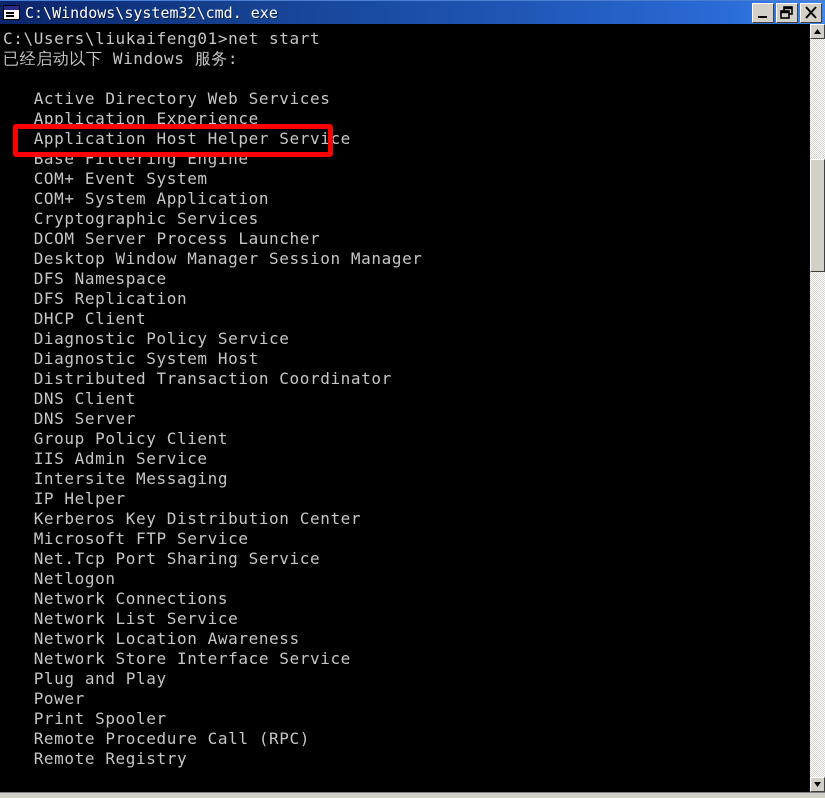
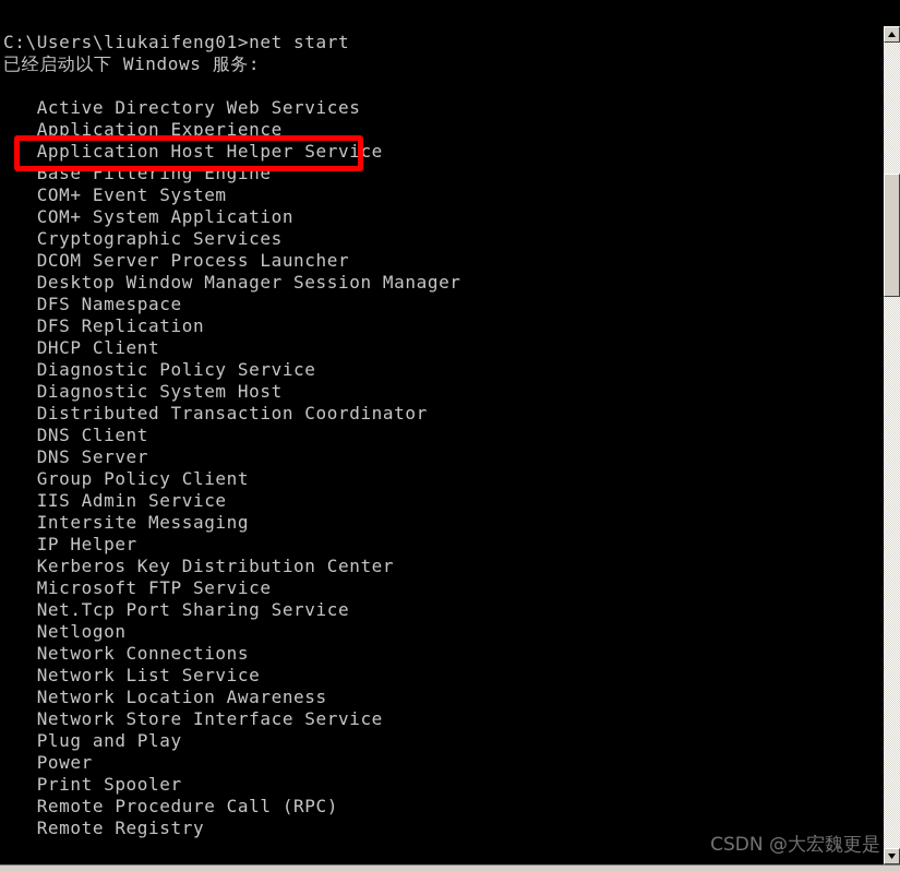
- C:\Windows\system32\cmd. exe
  C:\Users\liukaifeng01>net start
  已经启动以下 Windows 服务:
  Active Directory Web Services
  Application Experience
  Application Host Helper Service
  Base Filtering Engine
  COM+ Event System
  COM+ System Application
  Cryptographic Services
  DCOM Server Process Launcher
  Desktop Window Manager Session Manager
  DFS Namespace
  DFS Replication
  DHCP Client
  Diagnostic Policy Service
  Diagnostic System Host
  Distributed Transaction Coordinator
  DNS Client
  DNS Server
  Group Policy Client
  IIS Admin Service
  Intersite Messaging
  IP Helper
  Kerberos Key Distribution Center
  Microsoft FTP Service
  Net.Tcp Port Sharing Service
  Netlogon
  Network Connections
  Network List Service
  Network Location Awareness
  Network Store Interface Service
  Plug and Play
  Power
  Print Spooler
  Remote Procedure Call (RPC)
  Remote Registry
+ CSDN @大宏魏更是
